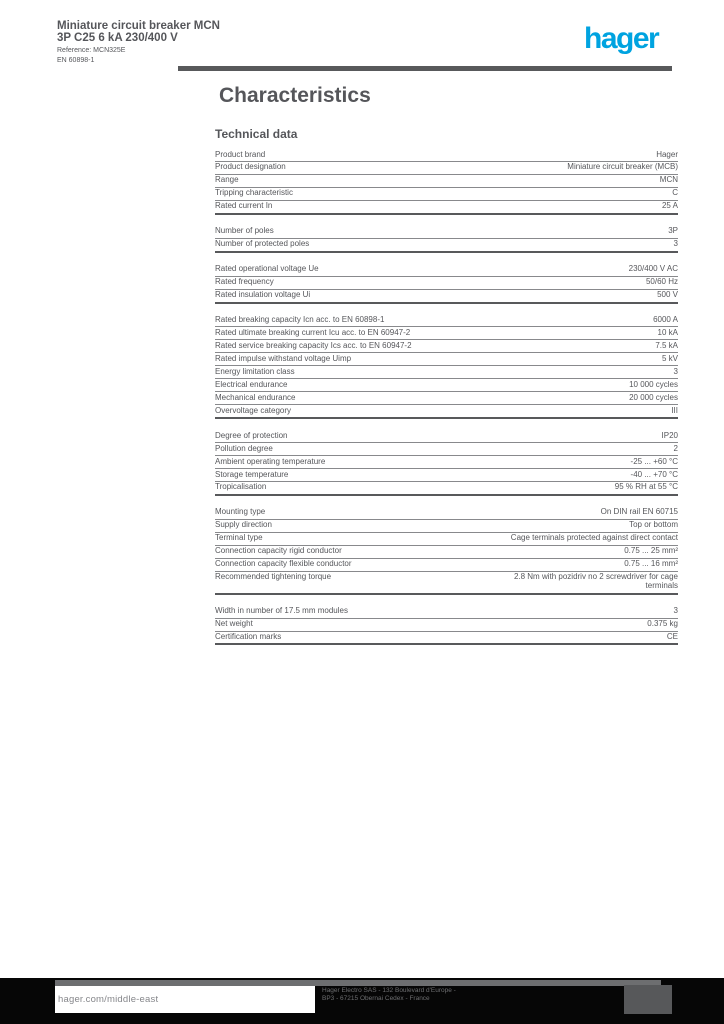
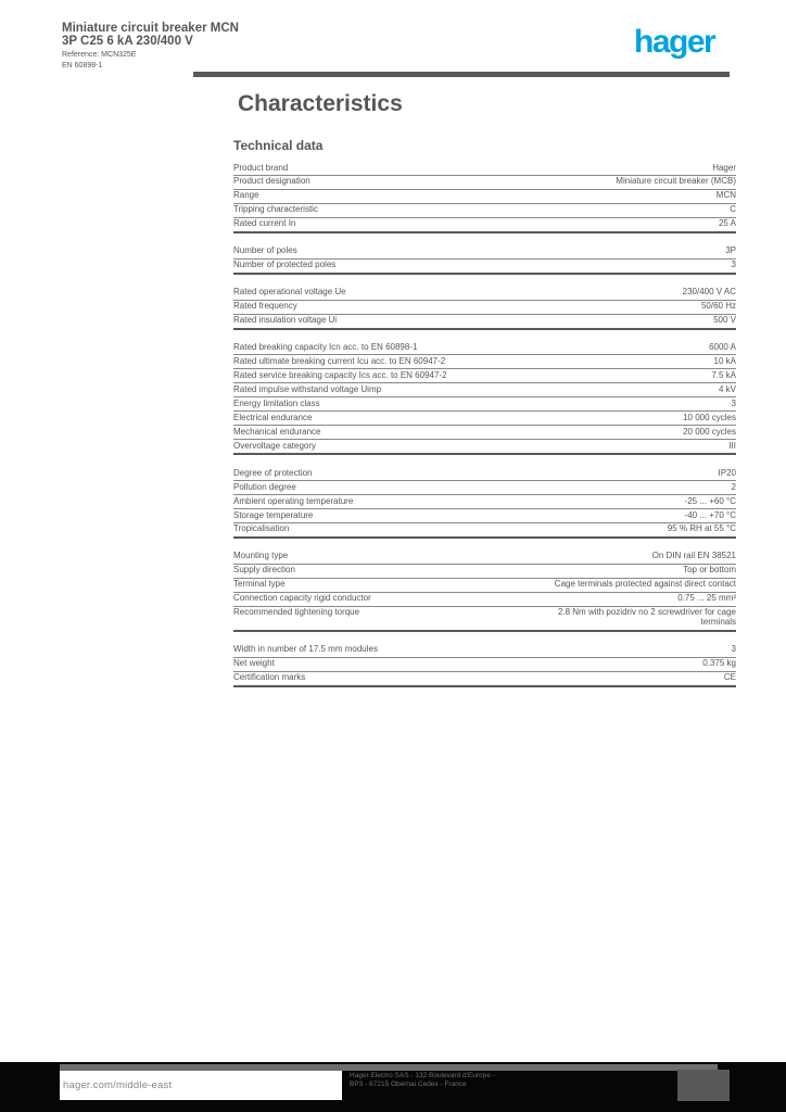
  Miniature circuit breaker MCN
  3P C25 6 kA 230/400 V
  hager
  Characteristics
  Technical data
  Product brand
  Hager
  Product designation
  Miniature circuit breaker (MCB)
  Range
  MCN
  Tripping characteristic
  C
  Rated current In
  25 A
  Number of poles
  3P
  Number of protected poles
  3
  Rated operational voltage Ue
  230/400 V AC
  Rated frequency
  50/60 Hz
  Rated insulation voltage Ui
  500 V
  Rated breaking capacity Icn acc. to EN 60898-1
  6000 A
  Rated ultimate breaking current Icu acc. to EN 60947-2
  10 kA
  Rated service breaking capacity Ics acc. to EN 60947-2
  7.5 kA
  Rated impulse withstand voltage Uimp
- 5 kV
+ 4 kV
  Energy limitation class
  3
  Electrical endurance
  10 000 cycles
  Mechanical endurance
  20 000 cycles
  Overvoltage category
  III
  Degree of protection
  IP20
  Pollution degree
  2
  Ambient operating temperature
  -25 ... +60 °C
  Storage temperature
  -40 ... +70 °C
  Tropicalisation
  95 % RH at 55 °C
  Mounting type
- On DIN rail EN 60715
+ On DIN rail EN 38521
  Supply direction
  Top or bottom
  Terminal type
  Cage terminals protected against direct contact
  Connection capacity rigid conductor
  0.75 ... 25 mm²
- Connection capacity flexible conductor
- 0.75 ... 16 mm²
  Recommended tightening torque
  2.8 Nm with pozidriv no 2 screwdriver for cage terminals
  Width in number of 17.5 mm modules
  3
  Net weight
  0.375 kg
  Certification marks
  CE
  hager.com/middle-east
